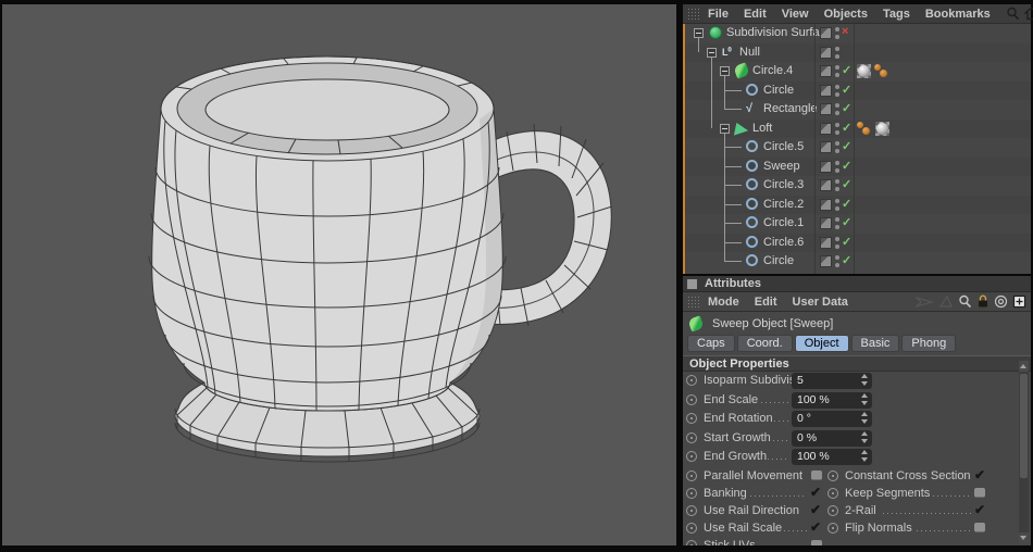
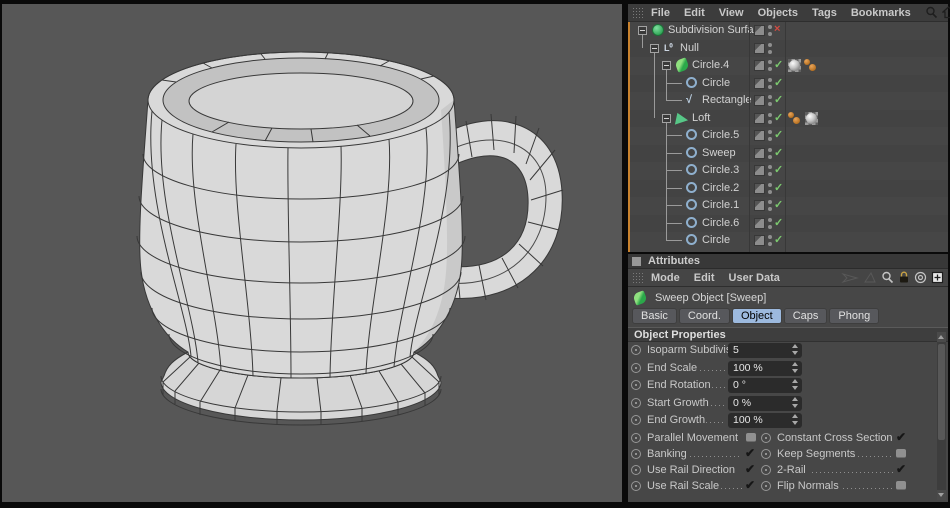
  File
  Edit
  View
  Objects
  Tags
  Bookmarks
  Subdivision Surfa
  ×
  L⁰
  Null
  Circle.4
  ✓
  Circle
  ✓
  √
  Rectangl
  ✓
  Loft
  ✓
  Circle.5
  ✓
  Sweep
  ✓
  Circle.3
  ✓
  Circle.2
  ✓
  Circle.1
  ✓
  Circle.6
  ✓
  Circle
  ✓
  Attributes
  Mode
  Edit
  User Data
  Sweep Object [Sweep]
- Caps
+ Basic
  Coord.
  Object
- Basic
+ Caps
  Phong
  Object Properties
  Isoparm Subdivi
  5
  End Scale
  100 %
  End Rotation
  0 °
  Start Growth
  0 %
  End Growth
  100 %
  Parallel Movement
  Constant Cross Section
  ✔
  Banking
  ✔
  Keep Segments
  Use Rail Direction
  ✔
  2-Rail
  ✔
  Use Rail Scale
  ✔
  Flip Normals
- Stick UVs
